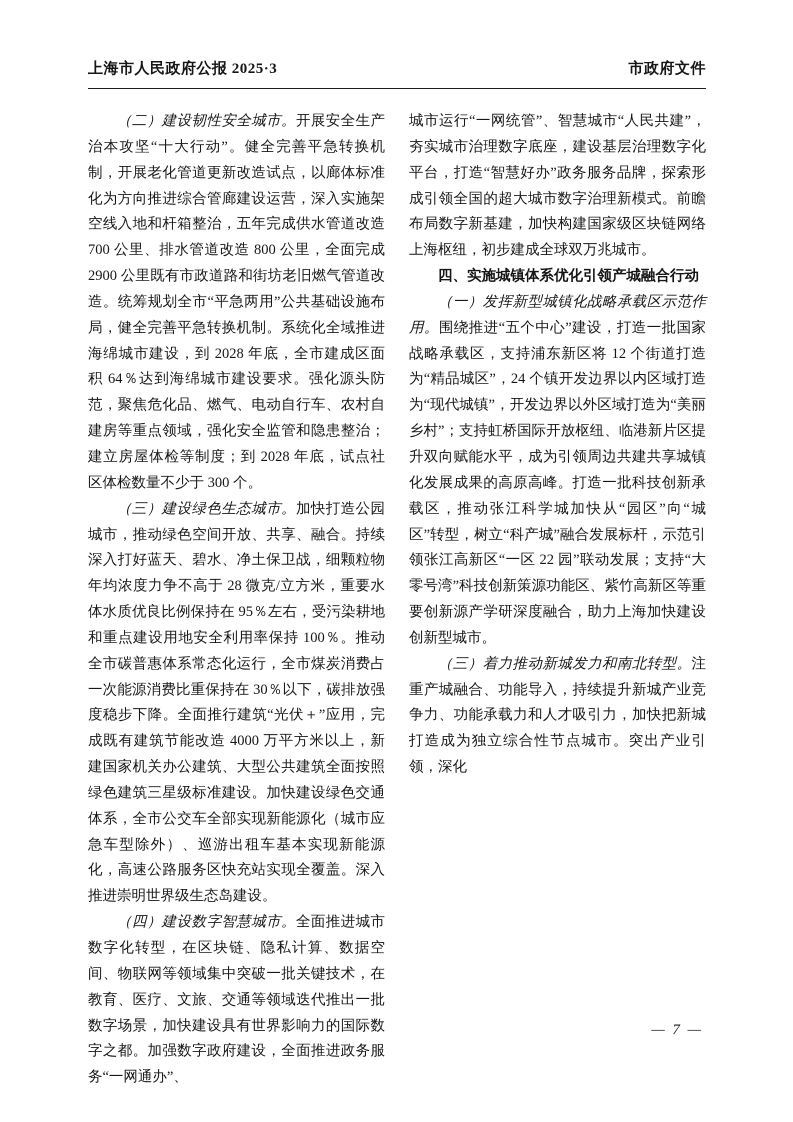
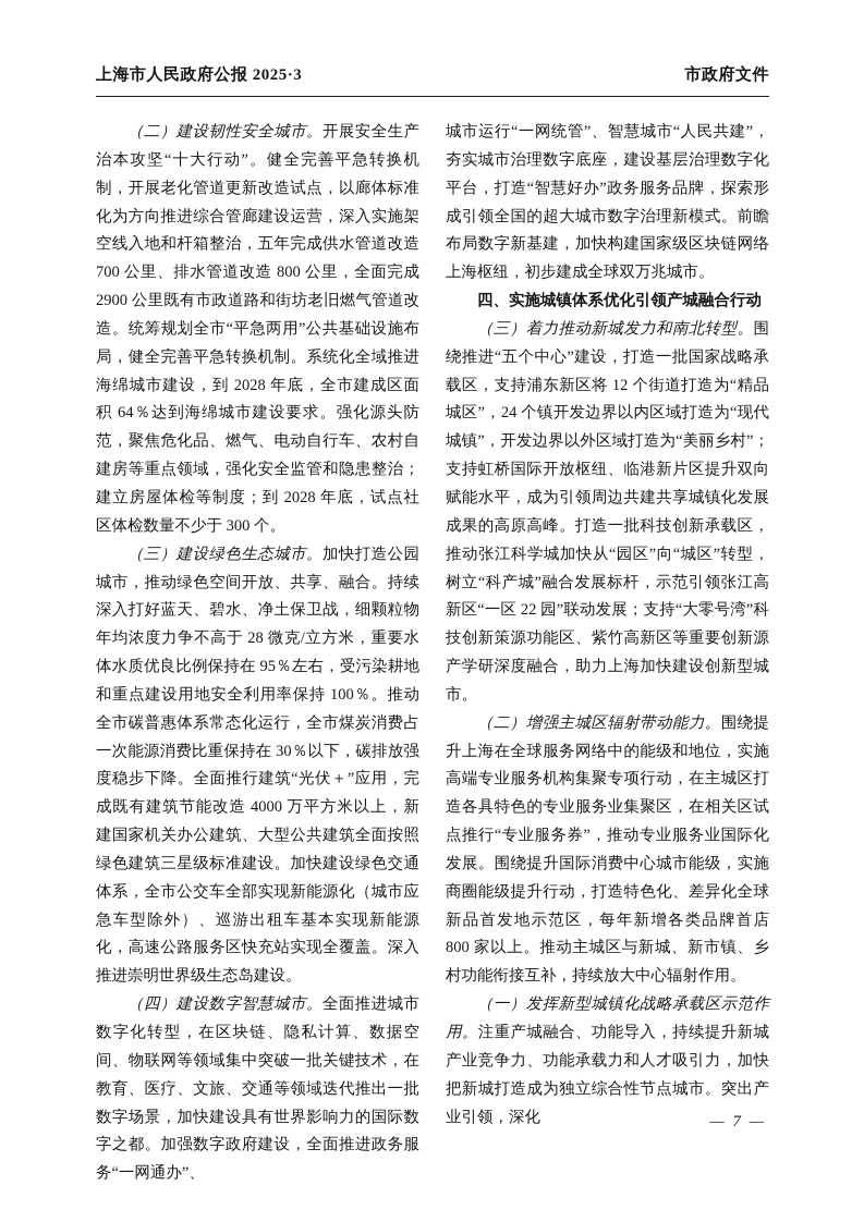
  上海市人民政府公报 2025·3
  市政府文件
  （二）建设韧性安全城市。开展安全生产治本攻坚“十大行动”。健全完善平急转换机制，开展老化管道更新改造试点，以廊体标准化为方向推进综合管廊建设运营，深入实施架空线入地和杆箱整治，五年完成供水管道改造 700 公里、排水管道改造 800 公里，全面完成 2900 公里既有市政道路和街坊老旧燃气管道改造。统筹规划全市“平急两用”公共基础设施布局，健全完善平急转换机制。系统化全域推进海绵城市建设，到 2028 年底，全市建成区面积 64％达到海绵城市建设要求。强化源头防范，聚焦危化品、燃气、电动自行车、农村自建房等重点领域，强化安全监管和隐患整治；建立房屋体检等制度；到 2028 年底，试点社区体检数量不少于 300 个。
  （三）建设绿色生态城市。加快打造公园城市，推动绿色空间开放、共享、融合。持续深入打好蓝天、碧水、净土保卫战，细颗粒物年均浓度力争不高于 28 微克/立方米，重要水体水质优良比例保持在 95％左右，受污染耕地和重点建设用地安全利用率保持 100％。推动全市碳普惠体系常态化运行，全市煤炭消费占一次能源消费比重保持在 30％以下，碳排放强度稳步下降。全面推行建筑“光伏＋”应用，完成既有建筑节能改造 4000 万平方米以上，新建国家机关办公建筑、大型公共建筑全面按照绿色建筑三星级标准建设。加快建设绿色交通体系，全市公交车全部实现新能源化（城市应急车型除外）、巡游出租车基本实现新能源化，高速公路服务区快充站实现全覆盖。深入推进崇明世界级生态岛建设。
  （四）建设数字智慧城市。全面推进城市数字化转型，在区块链、隐私计算、数据空间、物联网等领域集中突破一批关键技术，在教育、医疗、文旅、交通等领域迭代推出一批数字场景，加快建设具有世界影响力的国际数字之都。加强数字政府建设，全面推进政务服务“一网通办”、
  城市运行“一网统管”、智慧城市“人民共建”，夯实城市治理数字底座，建设基层治理数字化平台，打造“智慧好办”政务服务品牌，探索形成引领全国的超大城市数字治理新模式。前瞻布局数字新基建，加快构建国家级区块链网络上海枢纽，初步建成全球双万兆城市。
  四、实施城镇体系优化引领产城融合行动
- （一）发挥新型城镇化战略承载区示范作用。围绕推进“五个中心”建设，打造一批国家战略承载区，支持浦东新区将 12 个街道打造为“精品城区”，24 个镇开发边界以内区域打造为“现代城镇”，开发边界以外区域打造为“美丽乡村”；支持虹桥国际开放枢纽、临港新片区提升双向赋能水平，成为引领周边共建共享城镇化发展成果的高原高峰。打造一批科技创新承载区，推动张江科学城加快从“园区”向“城区”转型，树立“科产城”融合发展标杆，示范引领张江高新区“一区 22 园”联动发展；支持“大零号湾”科技创新策源功能区、紫竹高新区等重要创新源产学研深度融合，助力上海加快建设创新型城市。
+ （三）着力推动新城发力和南北转型。围绕推进“五个中心”建设，打造一批国家战略承载区，支持浦东新区将 12 个街道打造为“精品城区”，24 个镇开发边界以内区域打造为“现代城镇”，开发边界以外区域打造为“美丽乡村”；支持虹桥国际开放枢纽、临港新片区提升双向赋能水平，成为引领周边共建共享城镇化发展成果的高原高峰。打造一批科技创新承载区，推动张江科学城加快从“园区”向“城区”转型，树立“科产城”融合发展标杆，示范引领张江高新区“一区 22 园”联动发展；支持“大零号湾”科技创新策源功能区、紫竹高新区等重要创新源产学研深度融合，助力上海加快建设创新型城市。
+ （二）增强主城区辐射带动能力。围绕提升上海在全球服务网络中的能级和地位，实施高端专业服务机构集聚专项行动，在主城区打造各具特色的专业服务业集聚区，在相关区试点推行“专业服务券”，推动专业服务业国际化发展。围绕提升国际消费中心城市能级，实施商圈能级提升行动，打造特色化、差异化全球新品首发地示范区，每年新增各类品牌首店 800 家以上。推动主城区与新城、新市镇、乡村功能衔接互补，持续放大中心辐射作用。
- （三）着力推动新城发力和南北转型。注重产城融合、功能导入，持续提升新城产业竞争力、功能承载力和人才吸引力，加快把新城打造成为独立综合性节点城市。突出产业引领，深化
+ （一）发挥新型城镇化战略承载区示范作用。注重产城融合、功能导入，持续提升新城产业竞争力、功能承载力和人才吸引力，加快把新城打造成为独立综合性节点城市。突出产业引领，深化
  — 7 —
